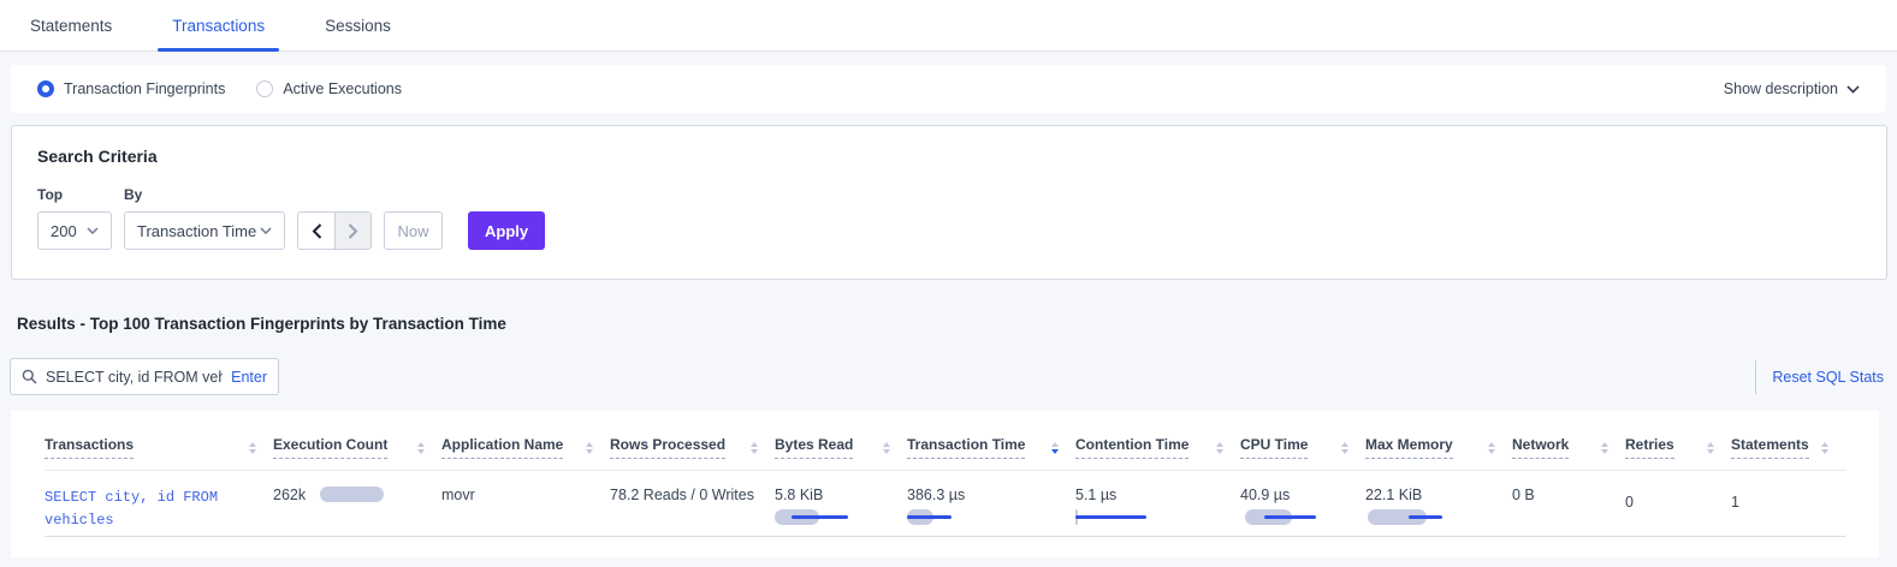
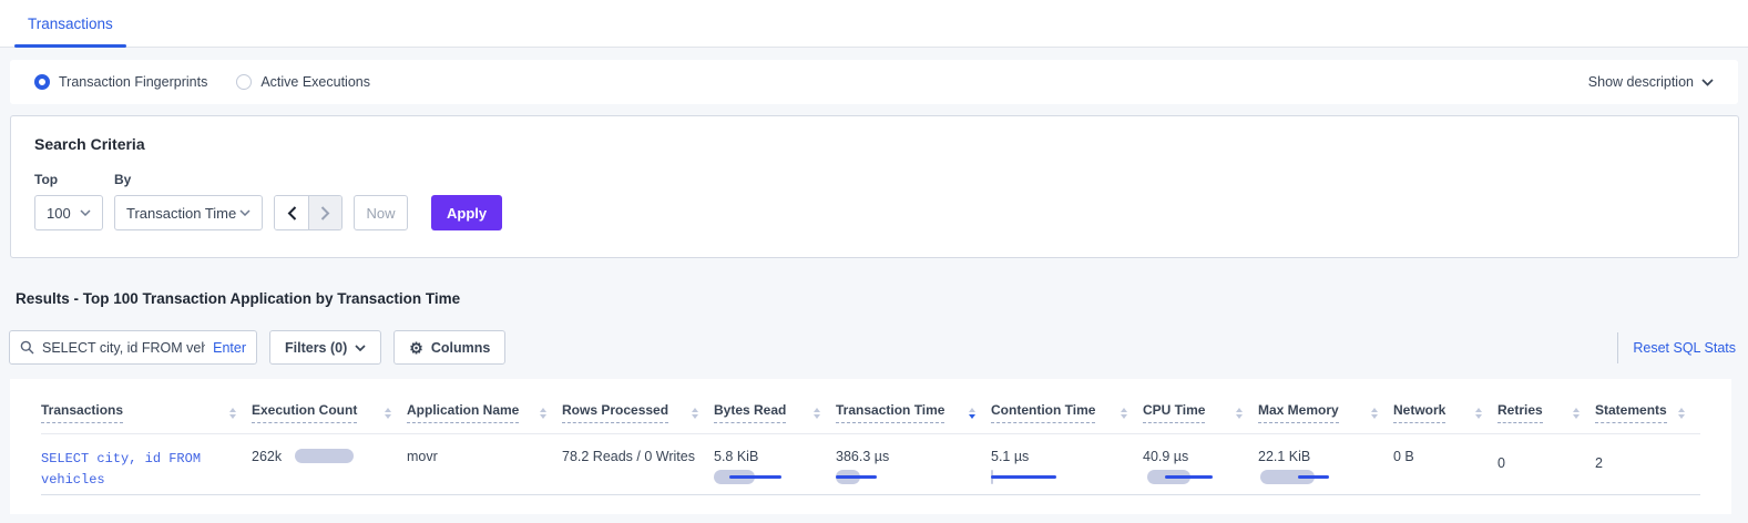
- Statements
  Transactions
- Sessions
  Transaction Fingerprints
  Active Executions
  Show description
  Search Criteria
  Top
- 200
+ 100
  By
  Transaction Time
  Now
  Apply
- Results - Top 100 Transaction Fingerprints by Transaction Time
+ Results - Top 100 Transaction Application by Transaction Time
  SELECT city, id FROM ve
  Enter
+ Filters (0)
+ ⚙
+ Columns
  Reset SQL Stats
  Transactions	Execution Count	Application Name	Rows Processed	Bytes Read	Transaction Time	Contention Time	CPU Time	Max Memory	Network	Retries	Statements
- SELECT city, id FROM vehicles	262k	movr	78.2 Reads / 0 Writes	5.8 KiB	386.3 µs	5.1 µs	40.9 µs	22.1 KiB	0 B	0	1
+ SELECT city, id FROM vehicles	262k	movr	78.2 Reads / 0 Writes	5.8 KiB	386.3 µs	5.1 µs	40.9 µs	22.1 KiB	0 B	0	2
